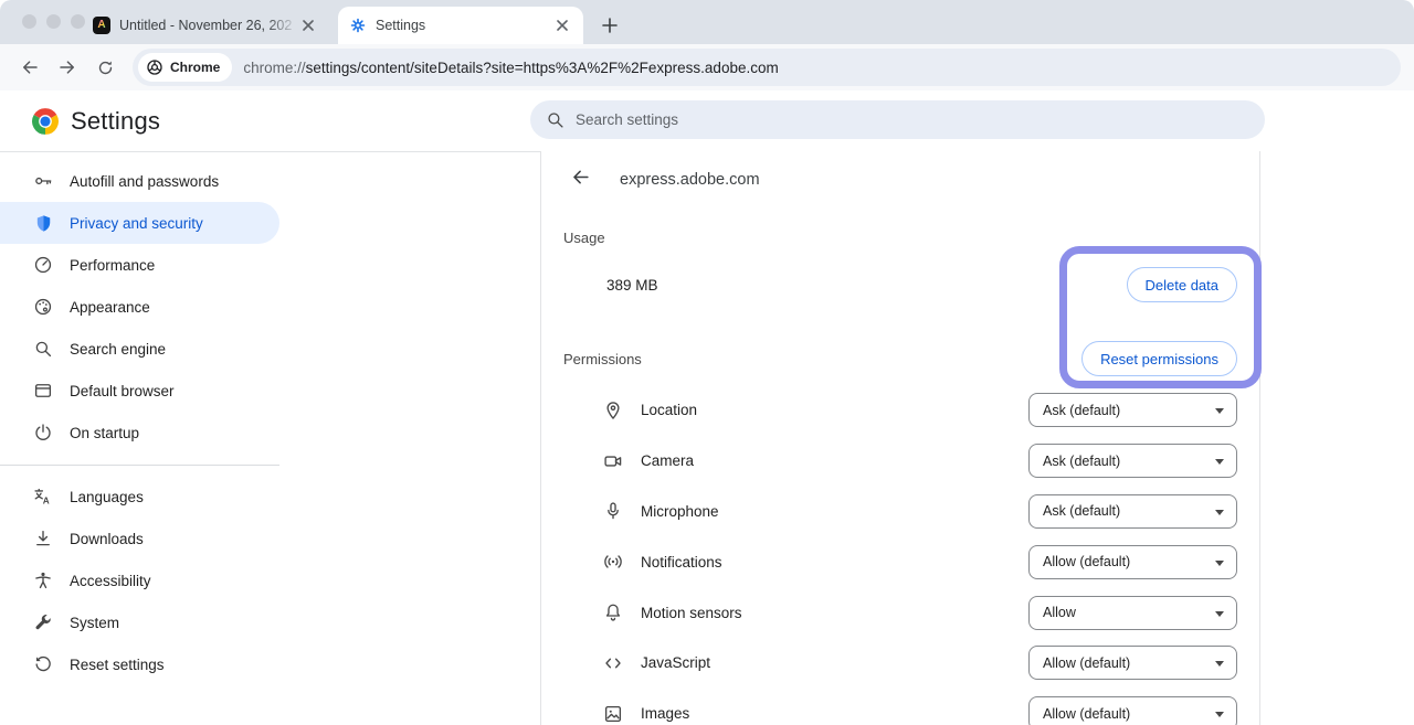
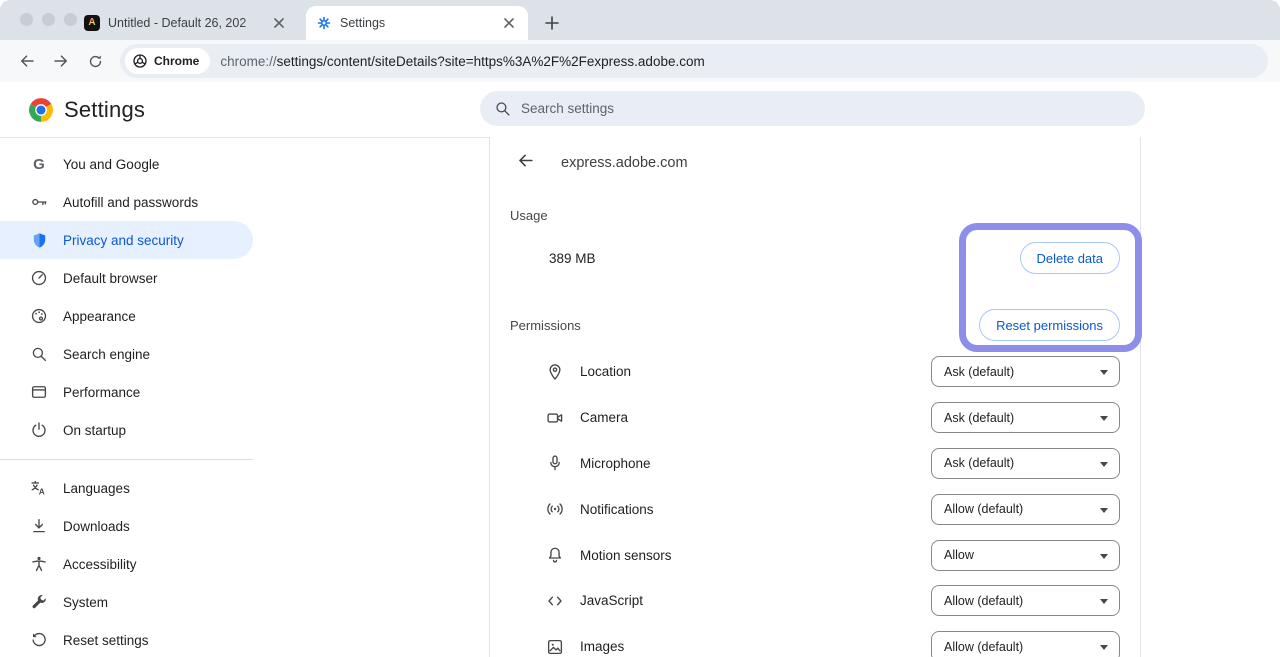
  A
- Untitled - November 26, 202
+ Untitled - Default 26, 202
  Settings
  Chrome
  chrome://settings/content/siteDetails?site=https%3A%2F%2Fexpress.adobe.com
  Settings
  Search settings
+ G
+ You and Google
  Autofill and passwords
  Privacy and security
- Performance
+ Default browser
  Appearance
  Search engine
- Default browser
+ Performance
  On startup
  A
  Languages
  Downloads
  Accessibility
  System
  Reset settings
  express.adobe.com
  Usage
  389 MB
  Delete data
  Permissions
  Reset permissions
  Location
  Ask (default)
  Camera
  Ask (default)
  Microphone
  Ask (default)
  Notifications
  Allow (default)
  Motion sensors
  Allow
  JavaScript
  Allow (default)
  Images
  Allow (default)
